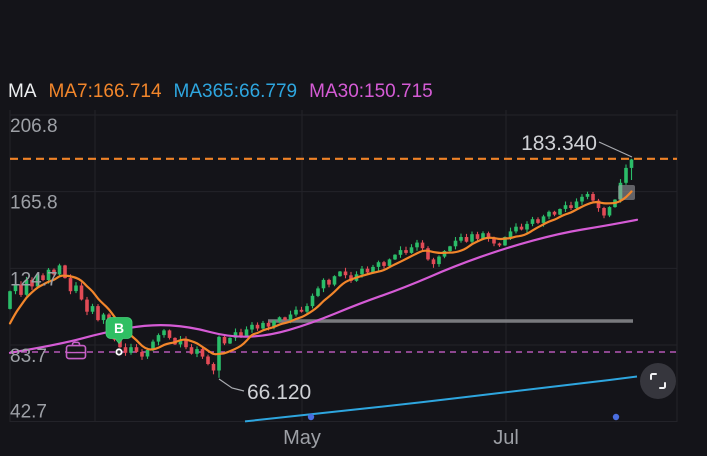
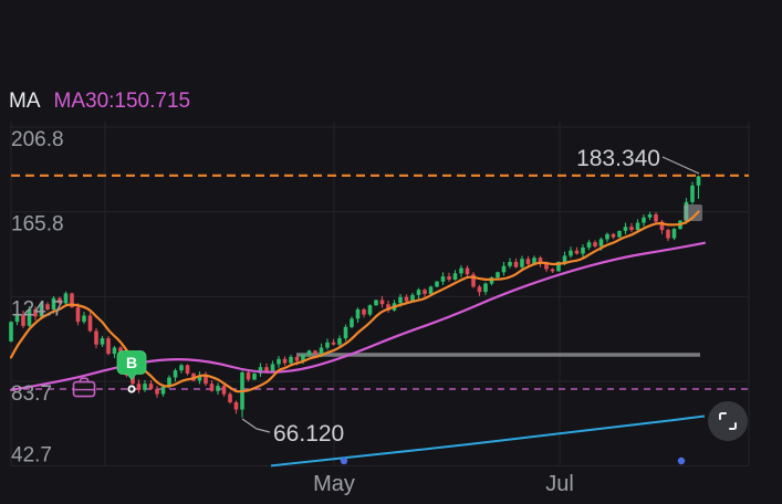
  B
  183.340
  66.120
  206.8
  165.8
  124.7
  83.7
  42.7
  May
  Jul
  MA
- MA7:166.714
- MA365:66.779
  MA30:150.715
